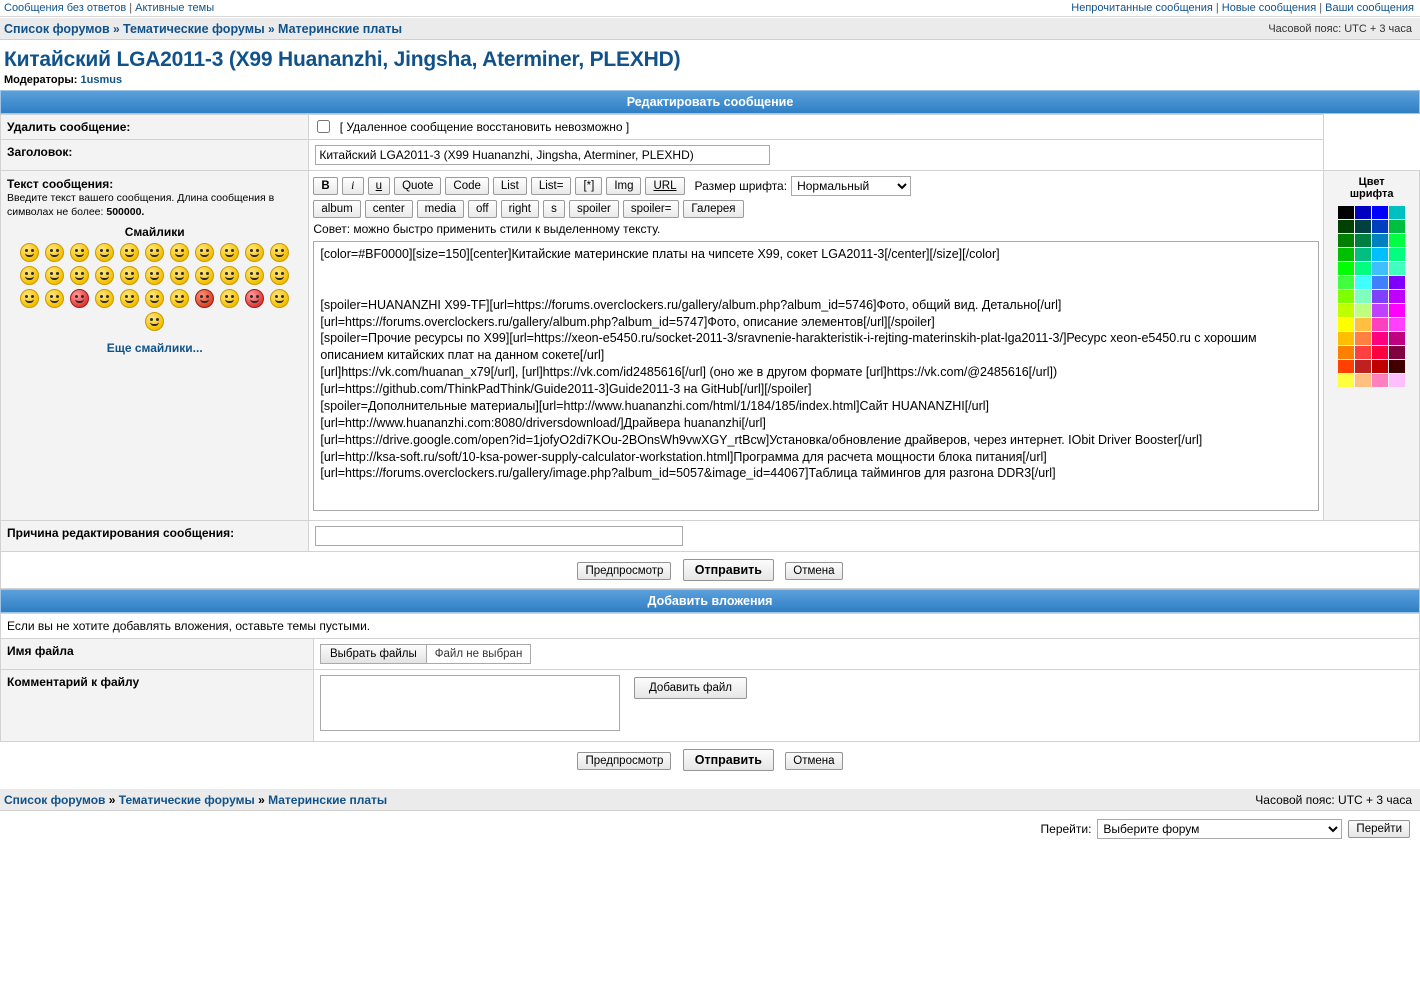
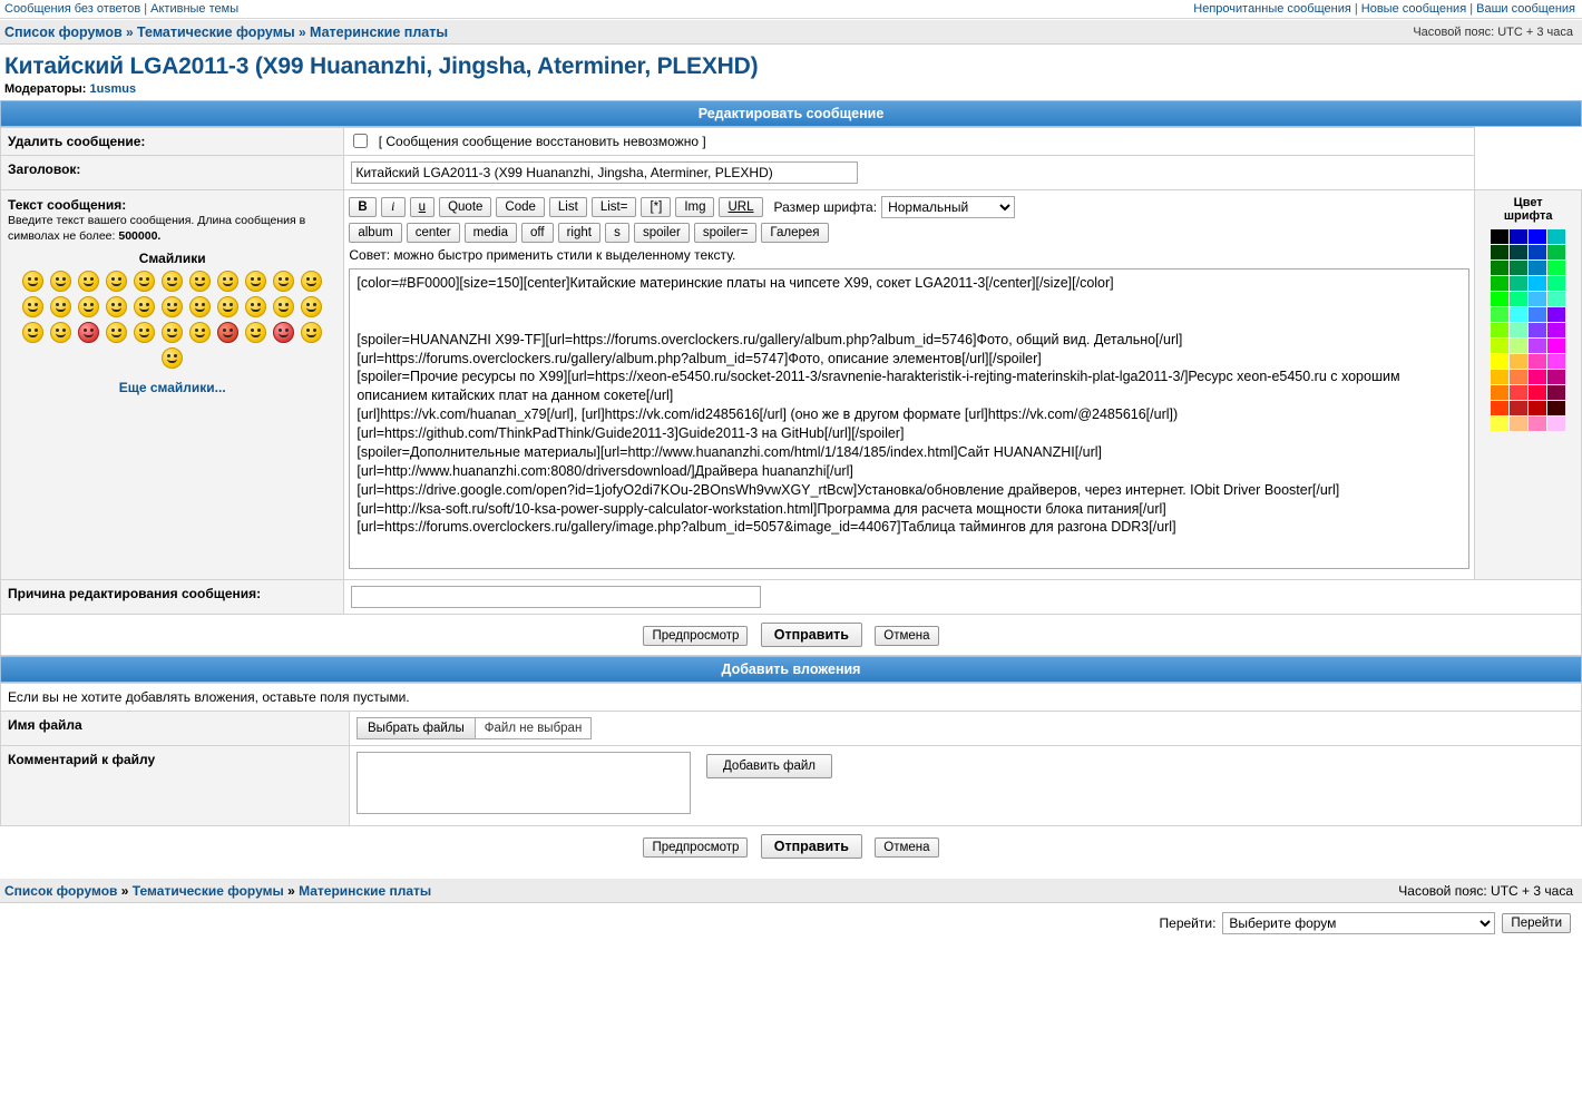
  Сообщения без ответов | Активные темы
  Непрочитанные сообщения | Новые сообщения | Ваши сообщения
  Список форумов » Тематические форумы » Материнские платы
  Часовой пояс: UTC + 3 часа
  Китайский LGA2011-3 (X99 Huananzhi, Jingsha, Aterminer, PLEXHD)
  Модераторы: 1usmus
  Редактировать сообщение
- Удалить сообщение:	[ Удаленное сообщение восстановить невозможно ]
+ Удалить сообщение:	[ Сообщения сообщение восстановить невозможно ]
  Заголовок:	Китайский LGA2011-3 (X99 Huananzhi, Jingsha, Aterminer, PLEXHD)
  Причина редактирования сообщения:
  Предпросмотр Отправить Отмена
  Добавить вложения
- Если вы не хотите добавлять вложения, оставьте темы пустыми.
+ Если вы не хотите добавлять вложения, оставьте поля пустыми.
  Имя файла	Выбрать файлы Файл не выбран
  Комментарий к файлу	Добавить файл
  Предпросмотр Отправить Отмена
  Список форумов » Тематические форумы » Материнские платы
  Часовой пояс: UTC + 3 часа
  Перейти:
  Выберите форум
  Перейти
